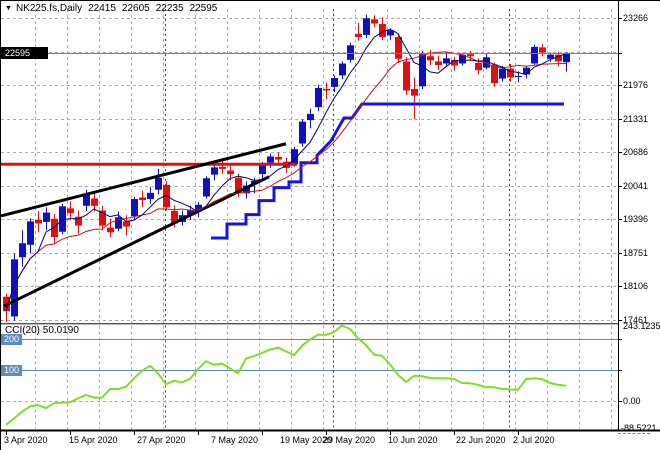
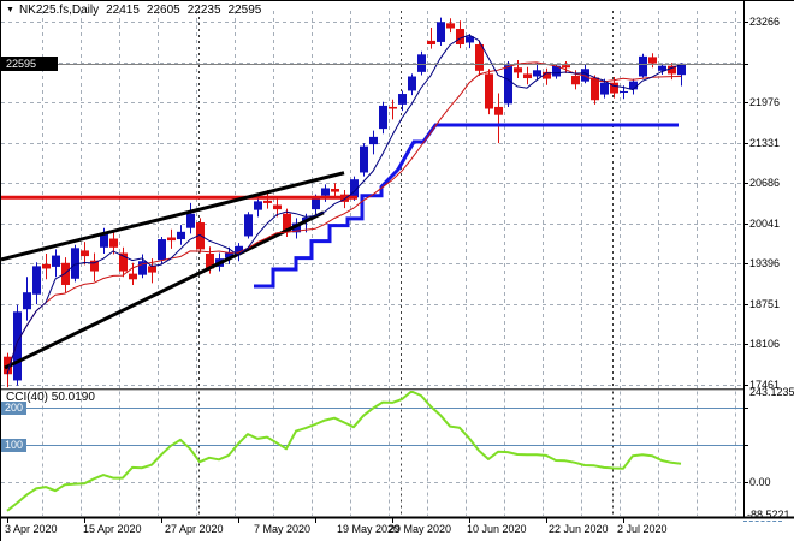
  NK225.fs,Daily 22415 22605 22235 22595
- CCI(20) 50.0190
+ CCI(40) 50.0190
  23266
  21976
  21331
  20686
  20041
  19396
  18751
  18106
  17461
  22595
  243.1235
  200
  100
  0.00
  -88.5221
  3 Apr 2020
  15 Apr 2020
  27 Apr 2020
  7 May 2020
  19 May 2020
  29 May 2020
  10 Jun 2020
  22 Jun 2020
  2 Jul 2020
